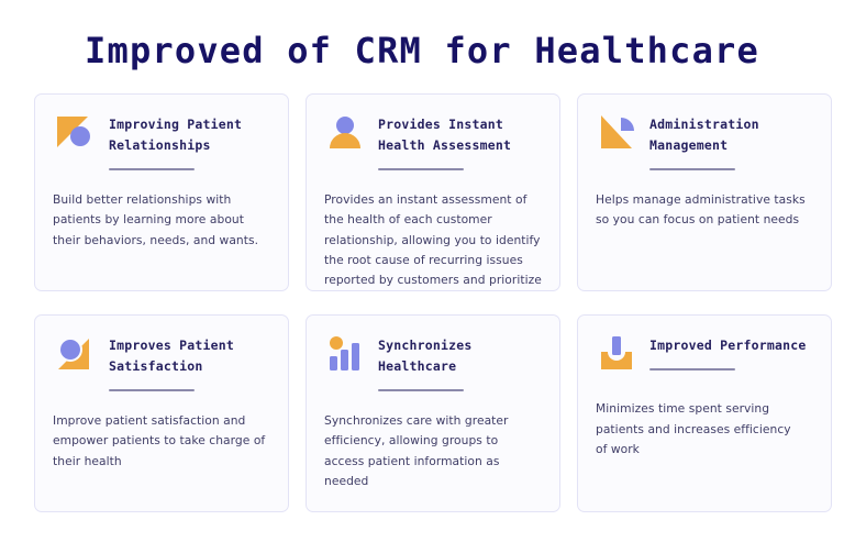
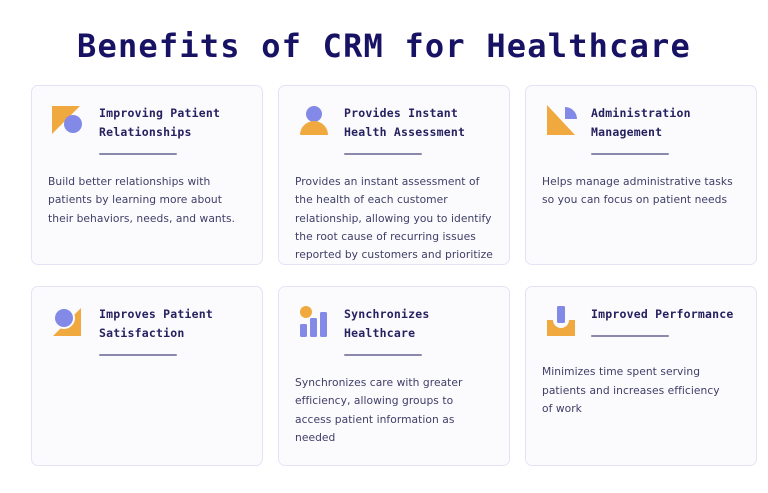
- Improved of CRM for Healthcare
+ Benefits of CRM for Healthcare
  Improving Patient Relationships
  Build better relationships with patients by learning more about their behaviors, needs, and wants.
  Provides Instant Health Assessment
  Provides an instant assessment of the health of each customer relationship, allowing you to identify the root cause of recurring issues reported by customers and prioritize
  Administration Management
  Helps manage administrative tasks so you can focus on patient needs
  Improves Patient Satisfaction
- Improve patient satisfaction and empower patients to take charge of their health
  Synchronizes Healthcare
  Synchronizes care with greater efficiency, allowing groups to access patient information as needed
  Improved Performance
  Minimizes time spent serving patients and increases efficiency of work
